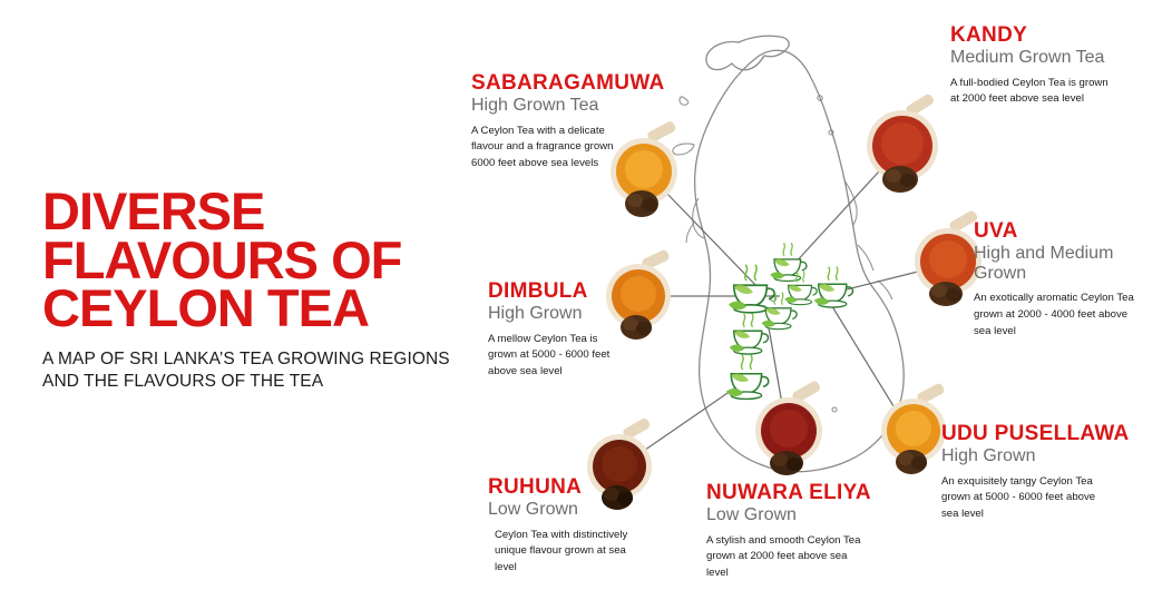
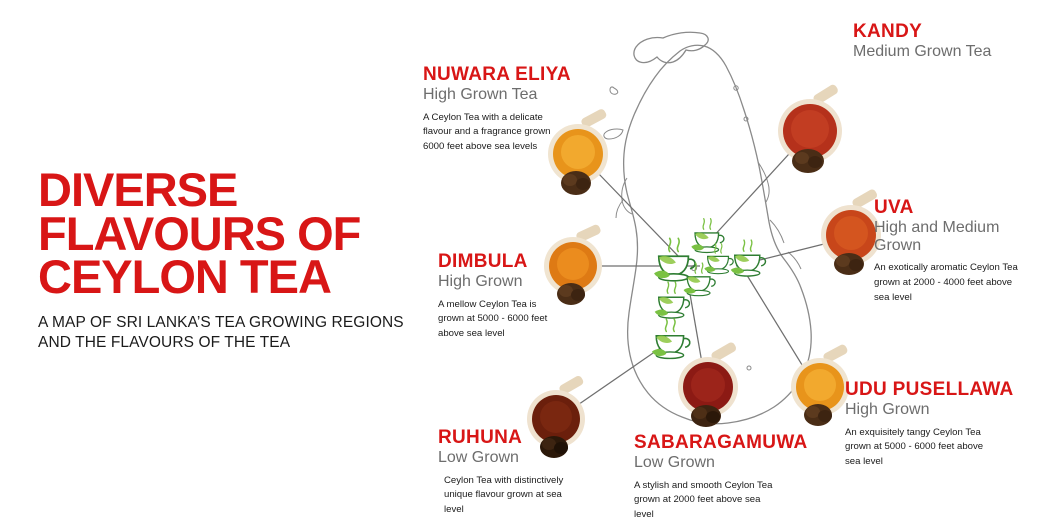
  DIVERSE
  FLAVOURS OF
  CEYLON TEA
  A MAP OF SRI LANKA’S TEA GROWING REGIONS
  AND THE FLAVOURS OF THE TEA
  KANDY
  Medium Grown Tea
- A full-bodied Ceylon Tea is grown
- at 2000 feet above sea level
- SABARAGAMUWA
+ NUWARA ELIYA
  High Grown Tea
  A Ceylon Tea with a delicate
  flavour and a fragrance grown
  6000 feet above sea levels
  UVA
  High and Medium
  Grown
  An exotically aromatic Ceylon Tea
  grown at 2000 - 4000 feet above
  sea level
  DIMBULA
  High Grown
  A mellow Ceylon Tea is
  grown at 5000 - 6000 feet
  above sea level
  UDU PUSELLAWA
  High Grown
  An exquisitely tangy Ceylon Tea
  grown at 5000 - 6000 feet above
  sea level
  RUHUNA
  Low Grown
  Ceylon Tea with distinctively
  unique flavour grown at sea
  level
- NUWARA ELIYA
+ SABARAGAMUWA
  Low Grown
  A stylish and smooth Ceylon Tea
  grown at 2000 feet above sea
  level
